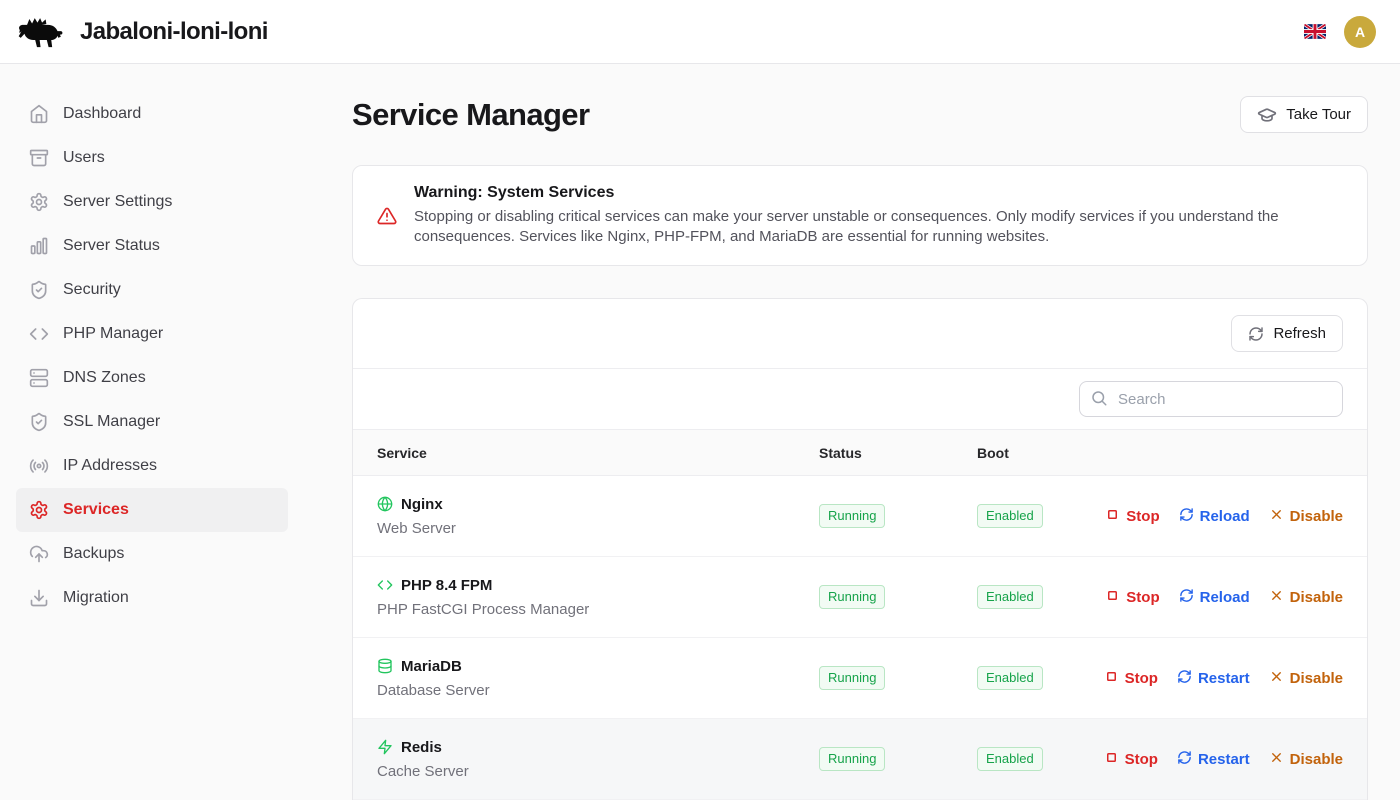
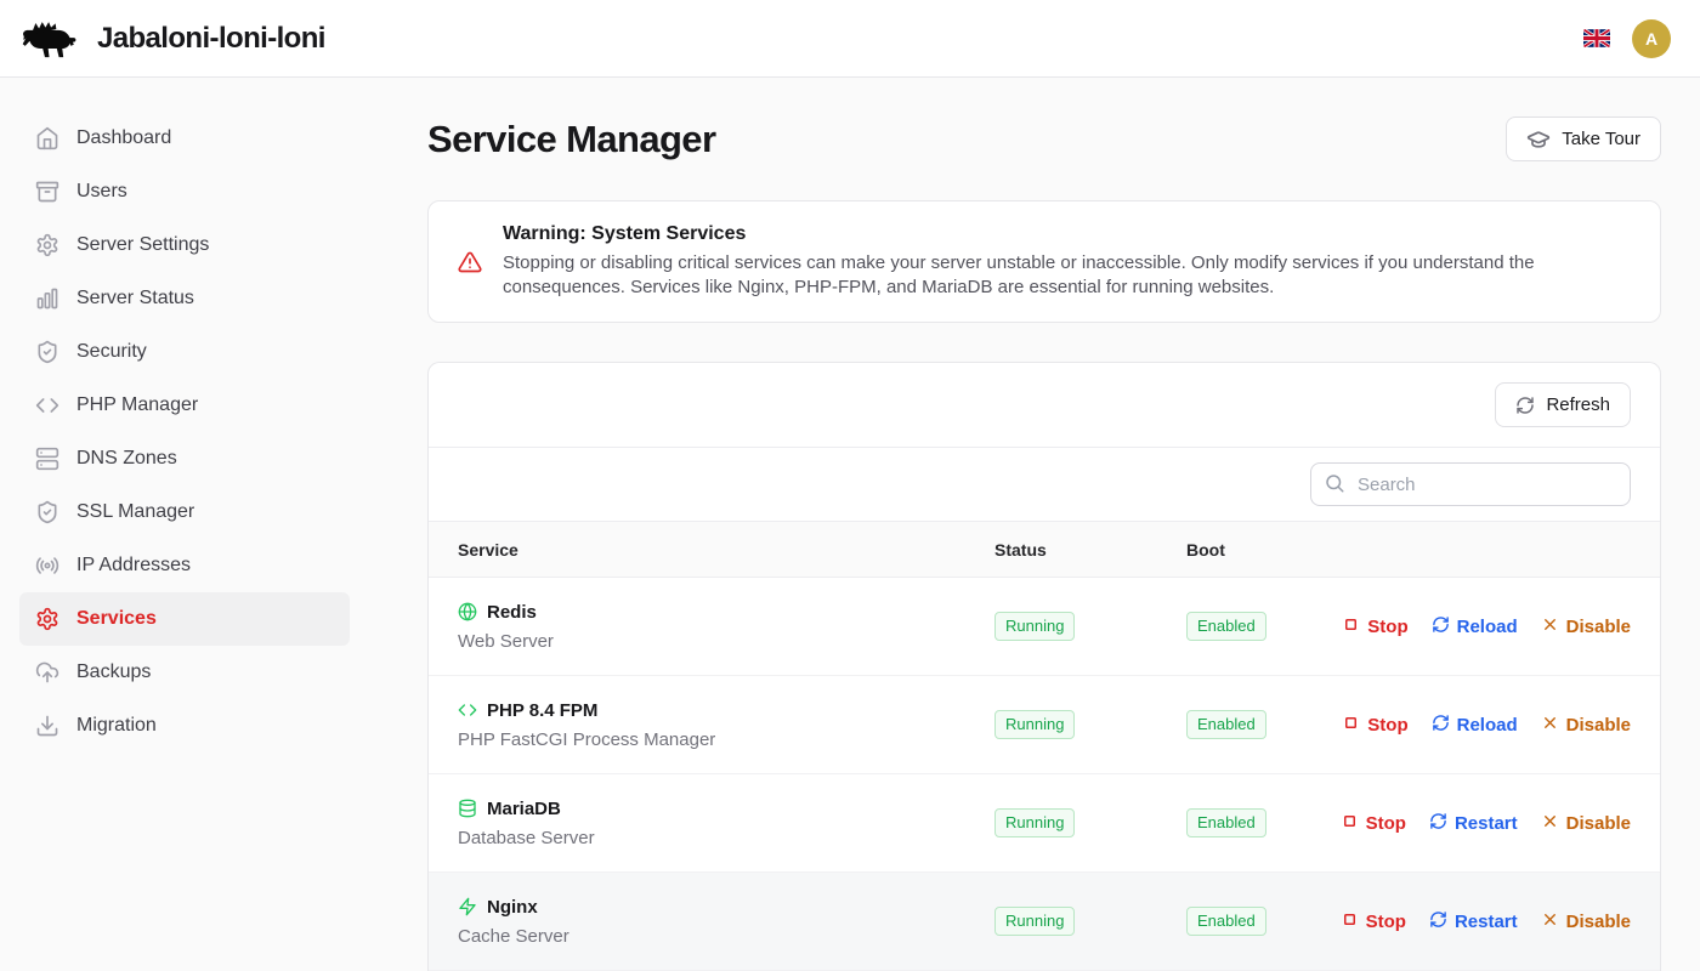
  Jabaloni-loni-loni
  A
  Dashboard
  Users
  Server Settings
  Server Status
  Security
  PHP Manager
  DNS Zones
  SSL Manager
  IP Addresses
  Services
  Backups
  Migration
  Service Manager
  Take Tour
  Warning: System Services
- Stopping or disabling critical services can make your server unstable or consequences. Only modify services if you understand the consequences. Services like Nginx, PHP-FPM, and MariaDB are essential for running websites.
+ Stopping or disabling critical services can make your server unstable or inaccessible. Only modify services if you understand the consequences. Services like Nginx, PHP-FPM, and MariaDB are essential for running websites.
  Refresh
  Search
  Service
  Status
  Boot
- Nginx
+ Redis
  Web Server
  Running
  Enabled
  Stop
  Reload
  Disable
  PHP 8.4 FPM
  PHP FastCGI Process Manager
  Running
  Enabled
  Stop
  Reload
  Disable
  MariaDB
  Database Server
  Running
  Enabled
  Stop
  Restart
  Disable
- Redis
+ Nginx
  Cache Server
  Running
  Enabled
  Stop
  Restart
  Disable
